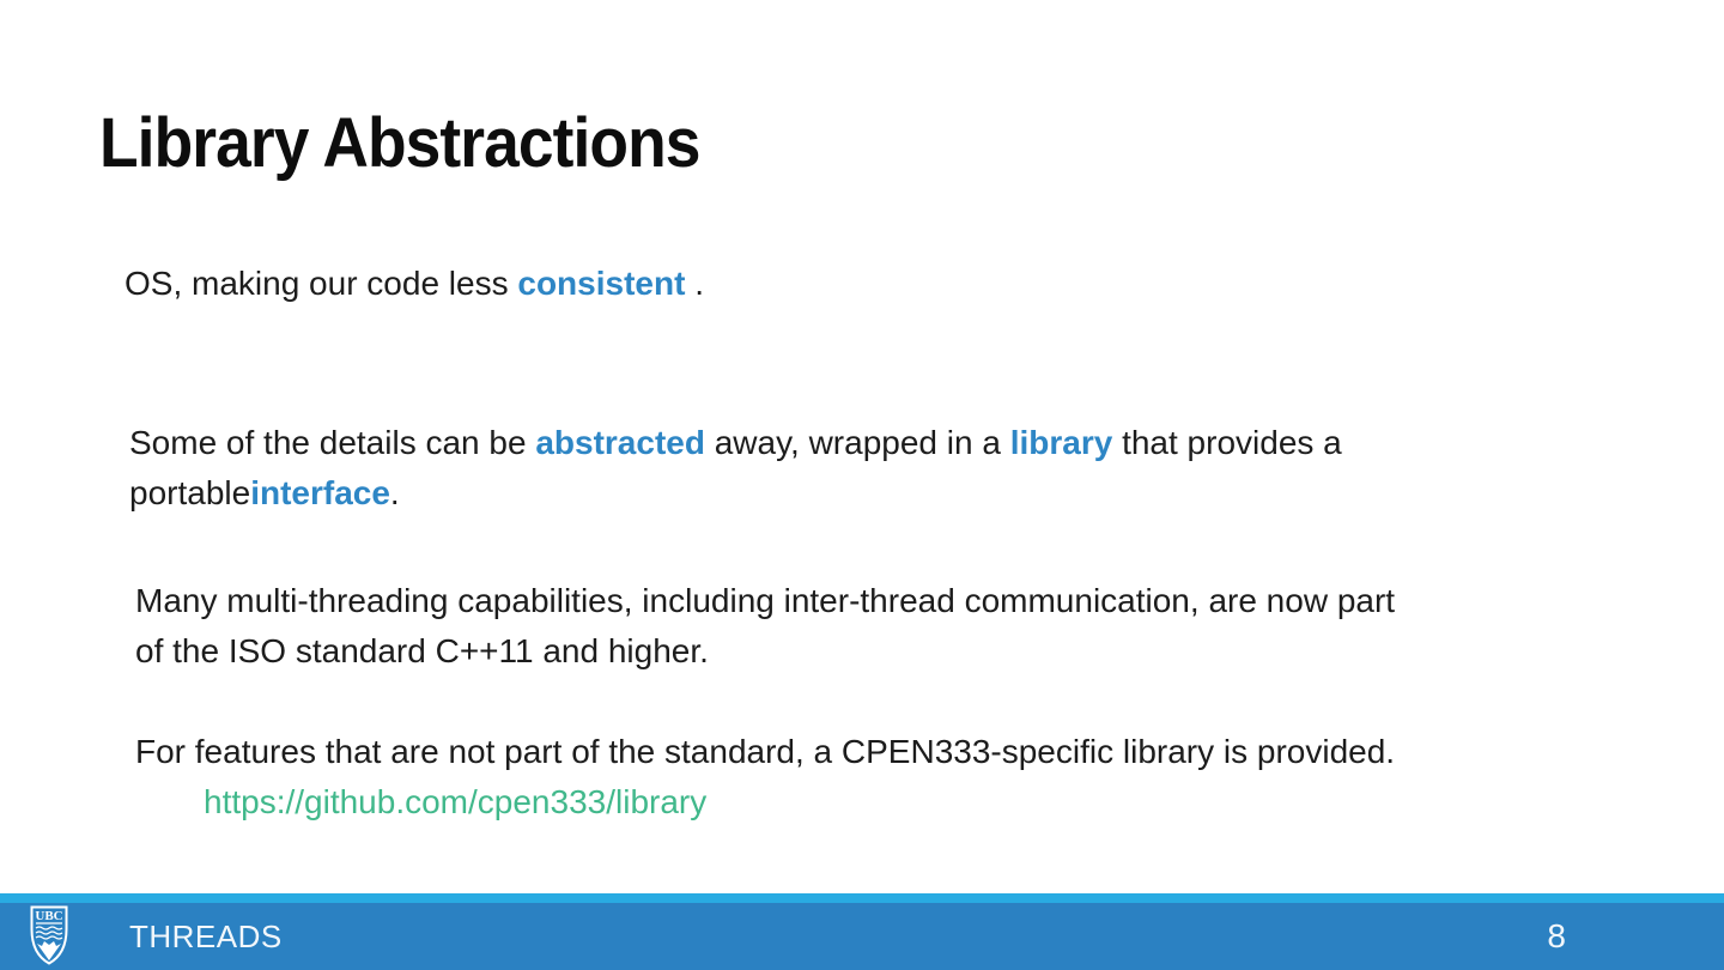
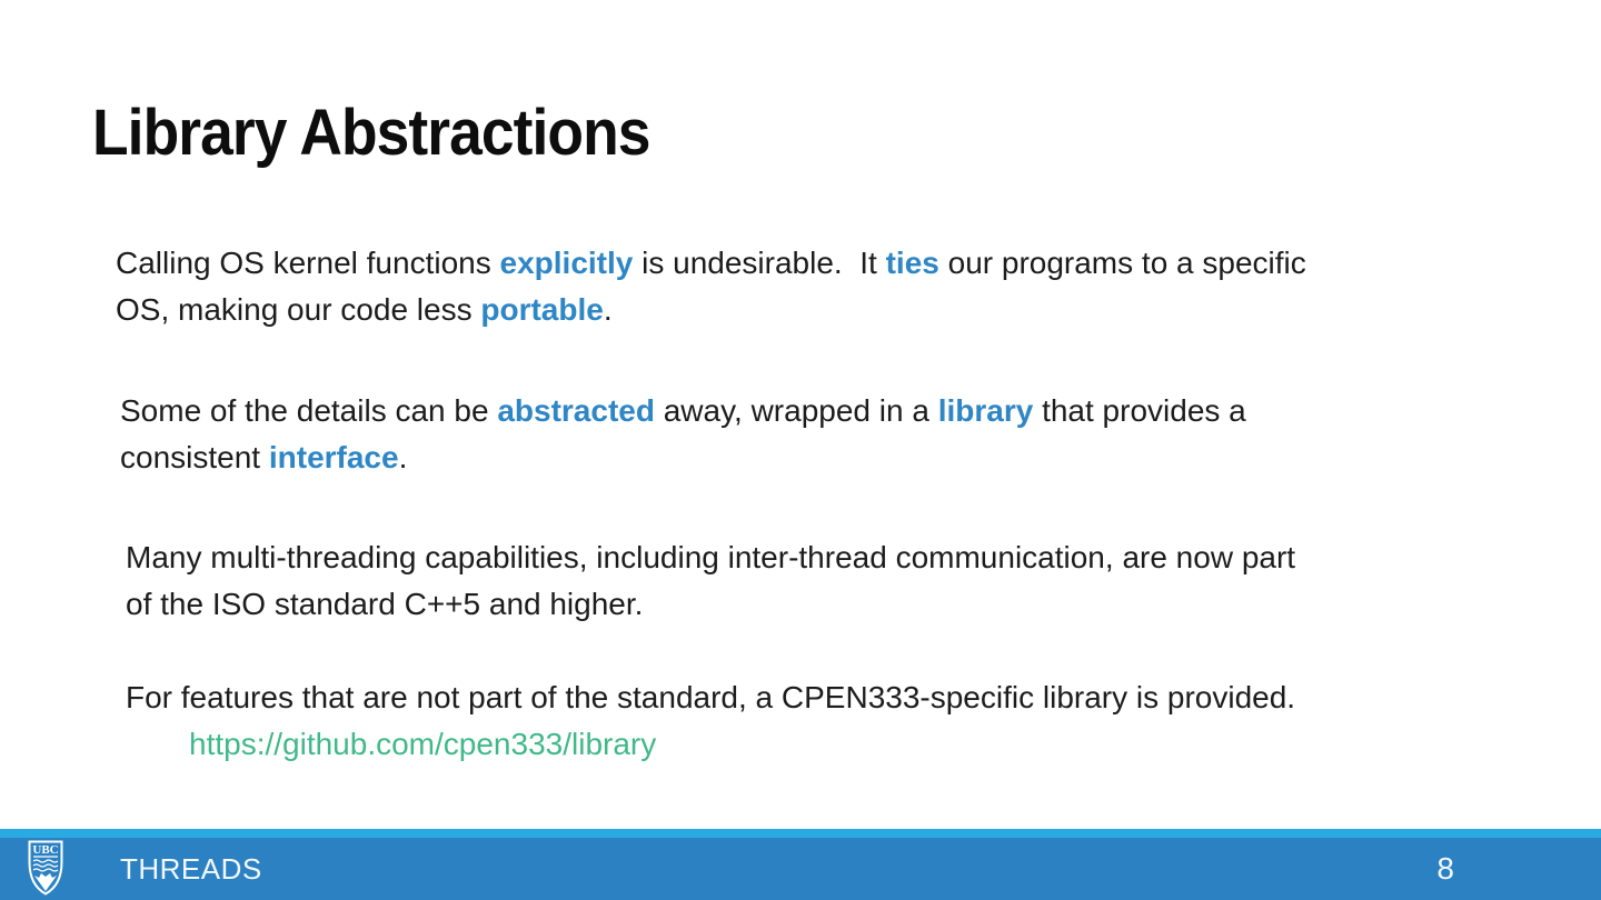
  Library Abstractions
+ Calling OS kernel functions explicitly is undesirable. It ties our programs to a specific
- OS, making our code less consistent .
+ OS, making our code less portable.
  Some of the details can be abstracted away, wrapped in a library that provides a
- portableinterface.
+ consistent interface.
  Many multi-threading capabilities, including inter-thread communication, are now part
- of the ISO standard C++11 and higher.
+ of the ISO standard C++5 and higher.
  For features that are not part of the standard, a CPEN333-specific library is provided.
  https://github.com/cpen333/library
  UBC
  THREADS
  8
